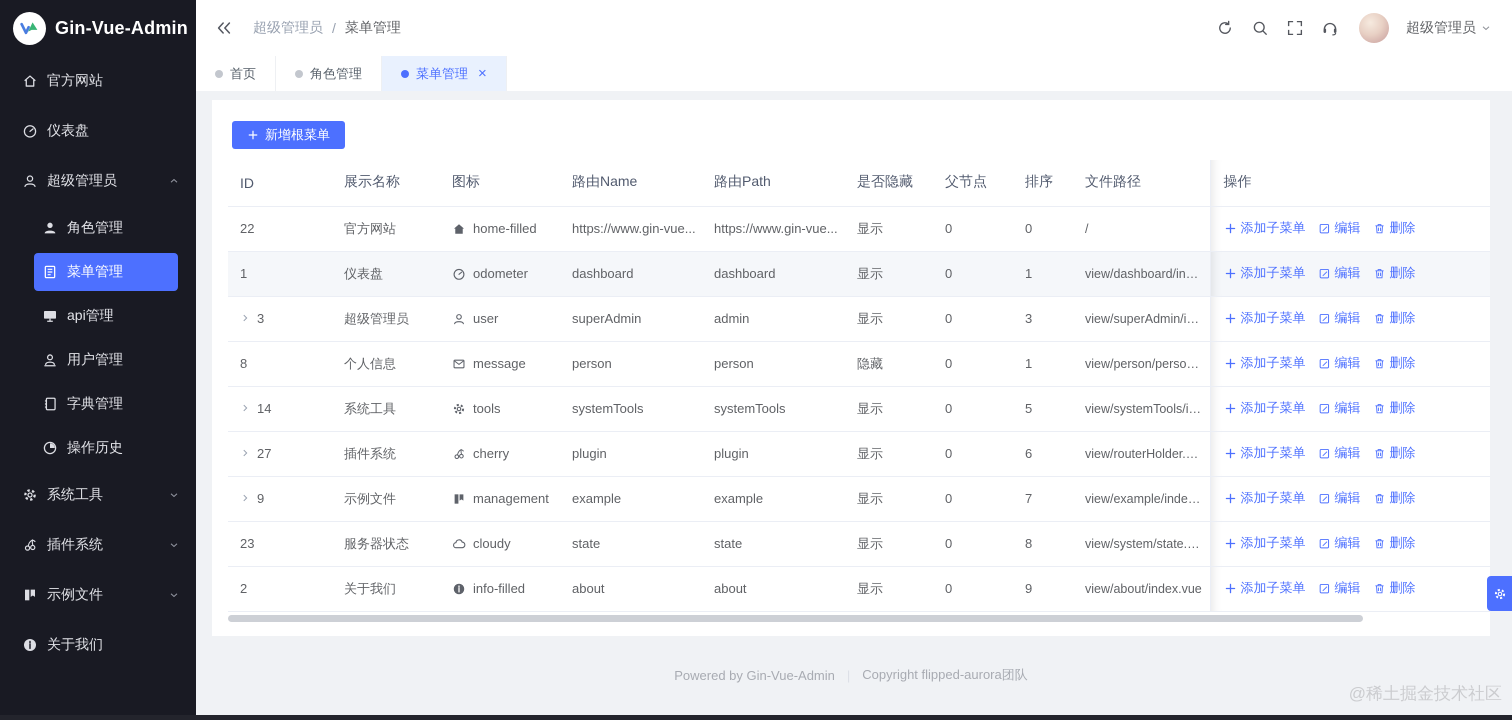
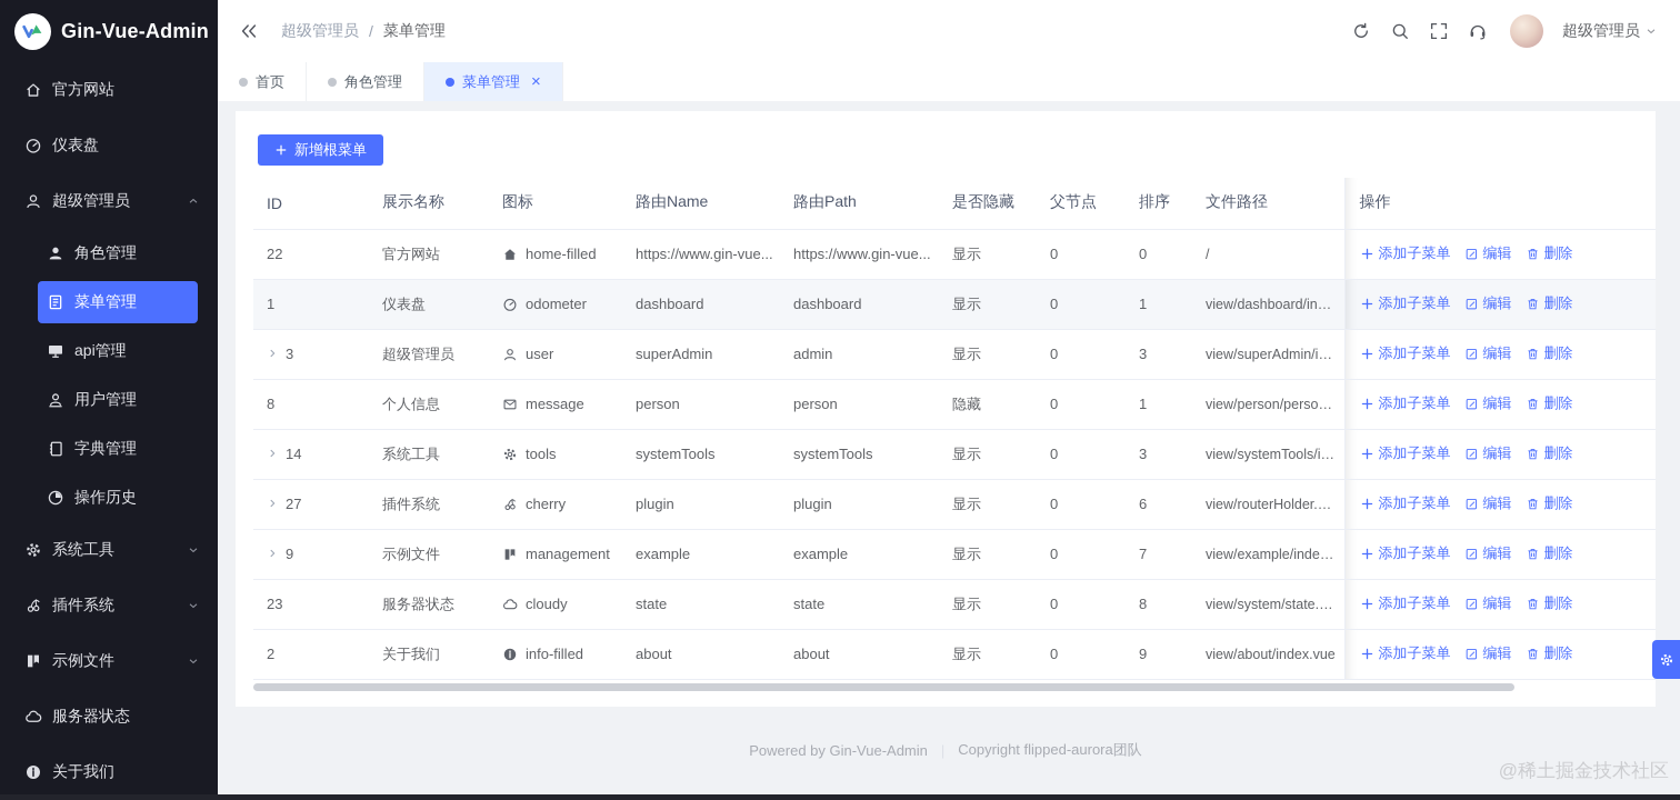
  Gin-Vue-Admin
  官方网站
  仪表盘
  超级管理员
  角色管理
  菜单管理
  api管理
  用户管理
  字典管理
  操作历史
  系统工具
  插件系统
  示例文件
+ 服务器状态
  关于我们
  超级管理员
  /
  菜单管理
  超级管理员
  首页
  角色管理
  菜单管理
  ×
  新增根菜单
  ID	展示名称	图标	路由Name	路由Path	是否隐藏	父节点	排序	文件路径	操作
  22	官方网站	home-filled	https://www.gin-vue...	https://www.gin-vue...	显示	0	0	/	添加子菜单 编辑 删除
  1	仪表盘	odometer	dashboard	dashboard	显示	0	1	view/dashboard/index.	添加子菜单 编辑 删除
  3	超级管理员	user	superAdmin	admin	显示	0	3	view/superAdmin/inde	添加子菜单 编辑 删除
  8	个人信息	message	person	person	隐藏	0	1	view/person/person.vu	添加子菜单 编辑 删除
- 14	系统工具	tools	systemTools	systemTools	显示	0	5	view/systemTools/inde	添加子菜单 编辑 删除
+ 14	系统工具	tools	systemTools	systemTools	显示	0	3	view/systemTools/inde	添加子菜单 编辑 删除
  27	插件系统	cherry	plugin	plugin	显示	0	6	view/routerHolder.vue	添加子菜单 编辑 删除
  9	示例文件	management	example	example	显示	0	7	view/example/index.vu	添加子菜单 编辑 删除
  23	服务器状态	cloudy	state	state	显示	0	8	view/system/state.vue	添加子菜单 编辑 删除
  2	关于我们	info-filled	about	about	显示	0	9	view/about/index.vue	添加子菜单 编辑 删除
  Powered by Gin-Vue-Admin
  Copyright flipped-aurora团队
  @稀土掘金技术社区
